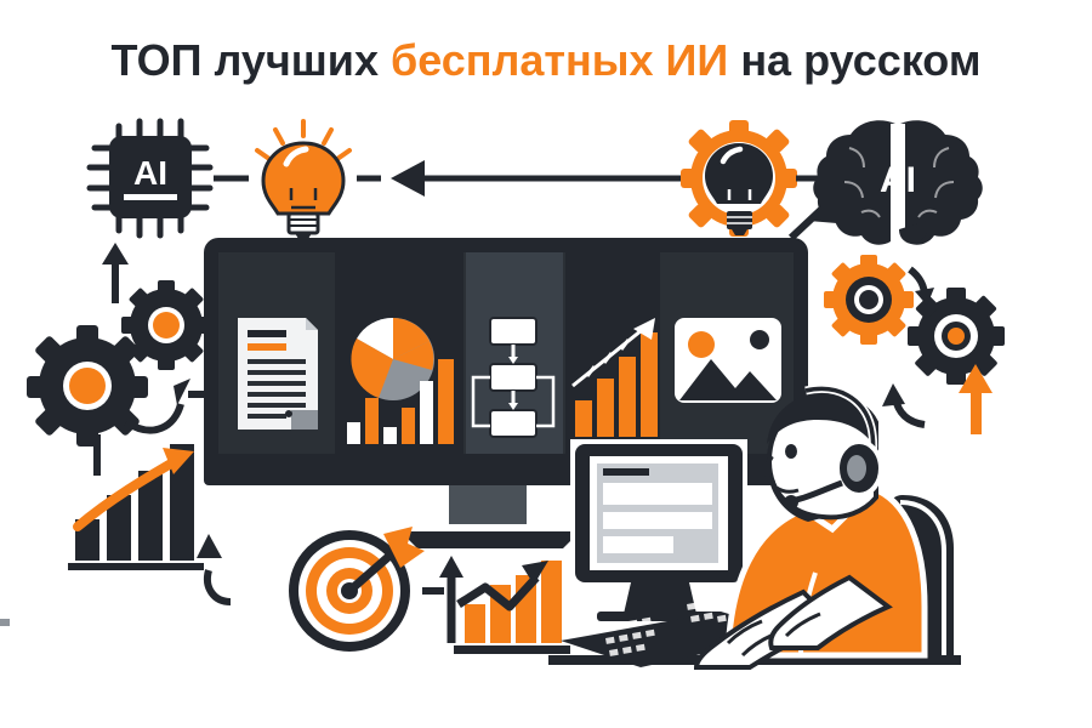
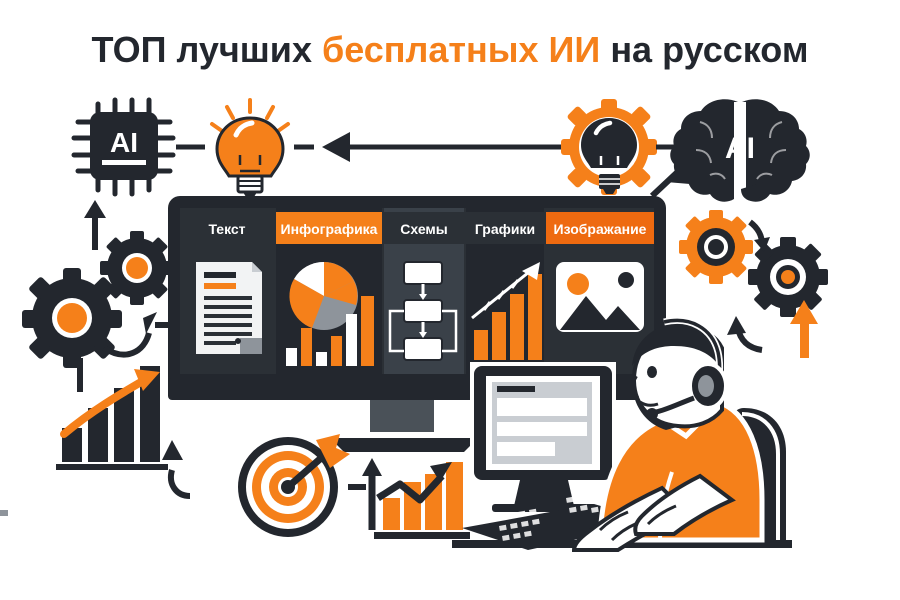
  ТОП лучших бесплатных ИИ на русском
  AI
  AI
+ Текст
+ Инфографика
+ Схемы
+ Графики
+ Изображание
